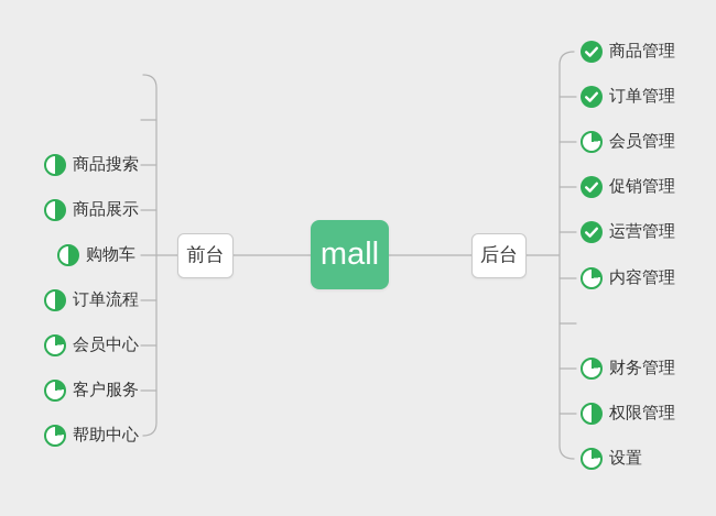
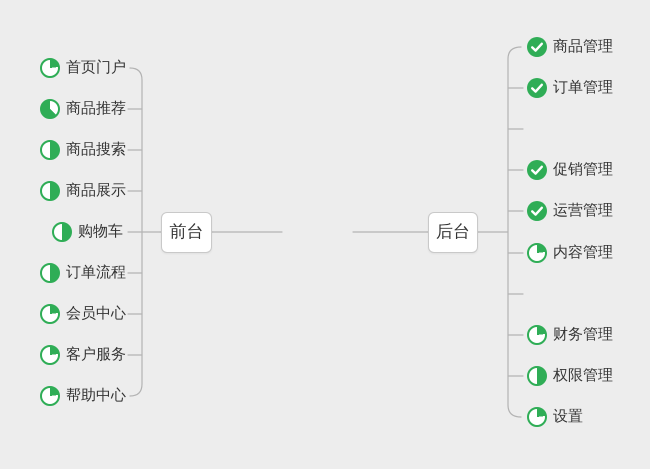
+ 首页门户
+ 商品推荐
  商品搜索
  商品展示
  购物车
  订单流程
  会员中心
  客户服务
  帮助中心
  前台
- mall
  后台
  商品管理
  订单管理
- 会员管理
  促销管理
  运营管理
  内容管理
  财务管理
  权限管理
  设置
